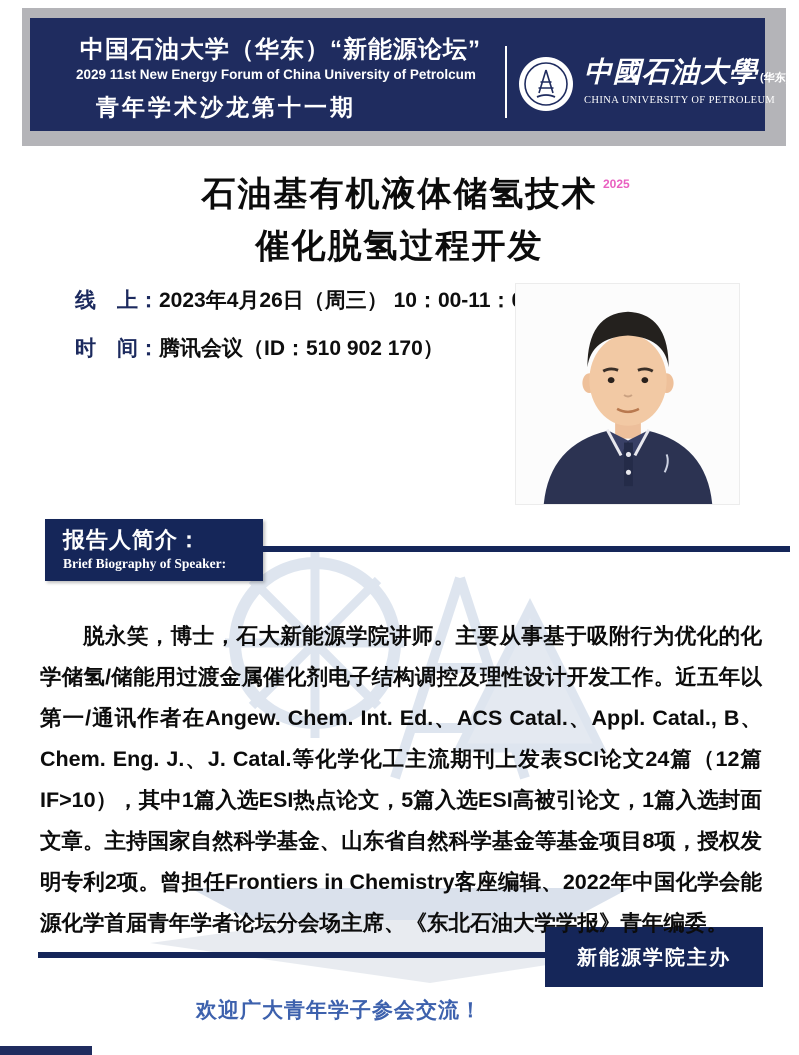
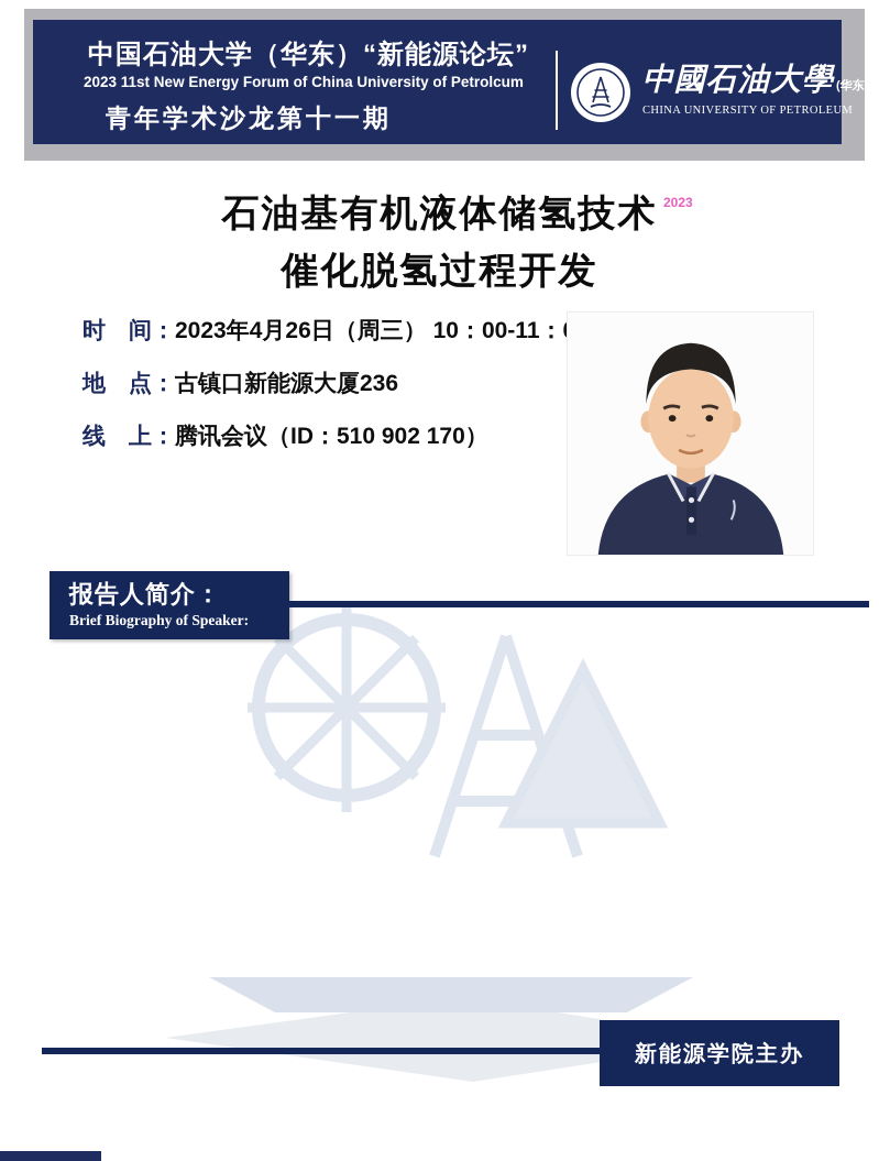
  中国石油大学（华东）“新能源论坛”
- 2029 11st New Energy Forum of China University of Petrolcum
+ 2023 11st New Energy Forum of China University of Petrolcum
  青年学术沙龙第十一期
  中國石油大學 (华东)
  CHINA UNIVERSITY OF PETROLEUM
  石油基有机液体储氢技术
  催化脱氢过程开发
- 2025
+ 2023
- 线 上：2023年4月26日（周三） 10：00-11：
+ 时 间：2023年4月26日（周三） 10：00-11：
+ 地 点：古镇口新能源大厦236
- 时 间：腾讯会议（ID：510 902 170）
+ 线 上：腾讯会议（ID：510 902 170）
  报告人简介：
  Brief Biography of Speaker:
- 脱永笑，博士，石大新能源学院讲师。主要从事基于吸附行为优化的化学储氢/储能用过渡金属催化剂电子结构调控及理性设计开发工作。近五年以第一/通讯作者在Angew. Chem. Int. Ed.、ACS Catal.、Appl. Catal., B、Chem. Eng. J.、J. Catal.等化学化工主流期刊上发表SCI论文24篇（12篇IF>10），其中1篇入选ESI热点论文，5篇入选ESI高被引论文，1篇入选封面文章。主持国家自然科学基金、山东省自然科学基金等基金项目8项，授权发明专利2项。曾担任Frontiers in Chemistry客座编辑、2022年中国化学会能源化学首届青年学者论坛分会场主席、《东北石油大学学报》青年编委。
  新能源学院主办
- 欢迎广大青年学子参会交流！
